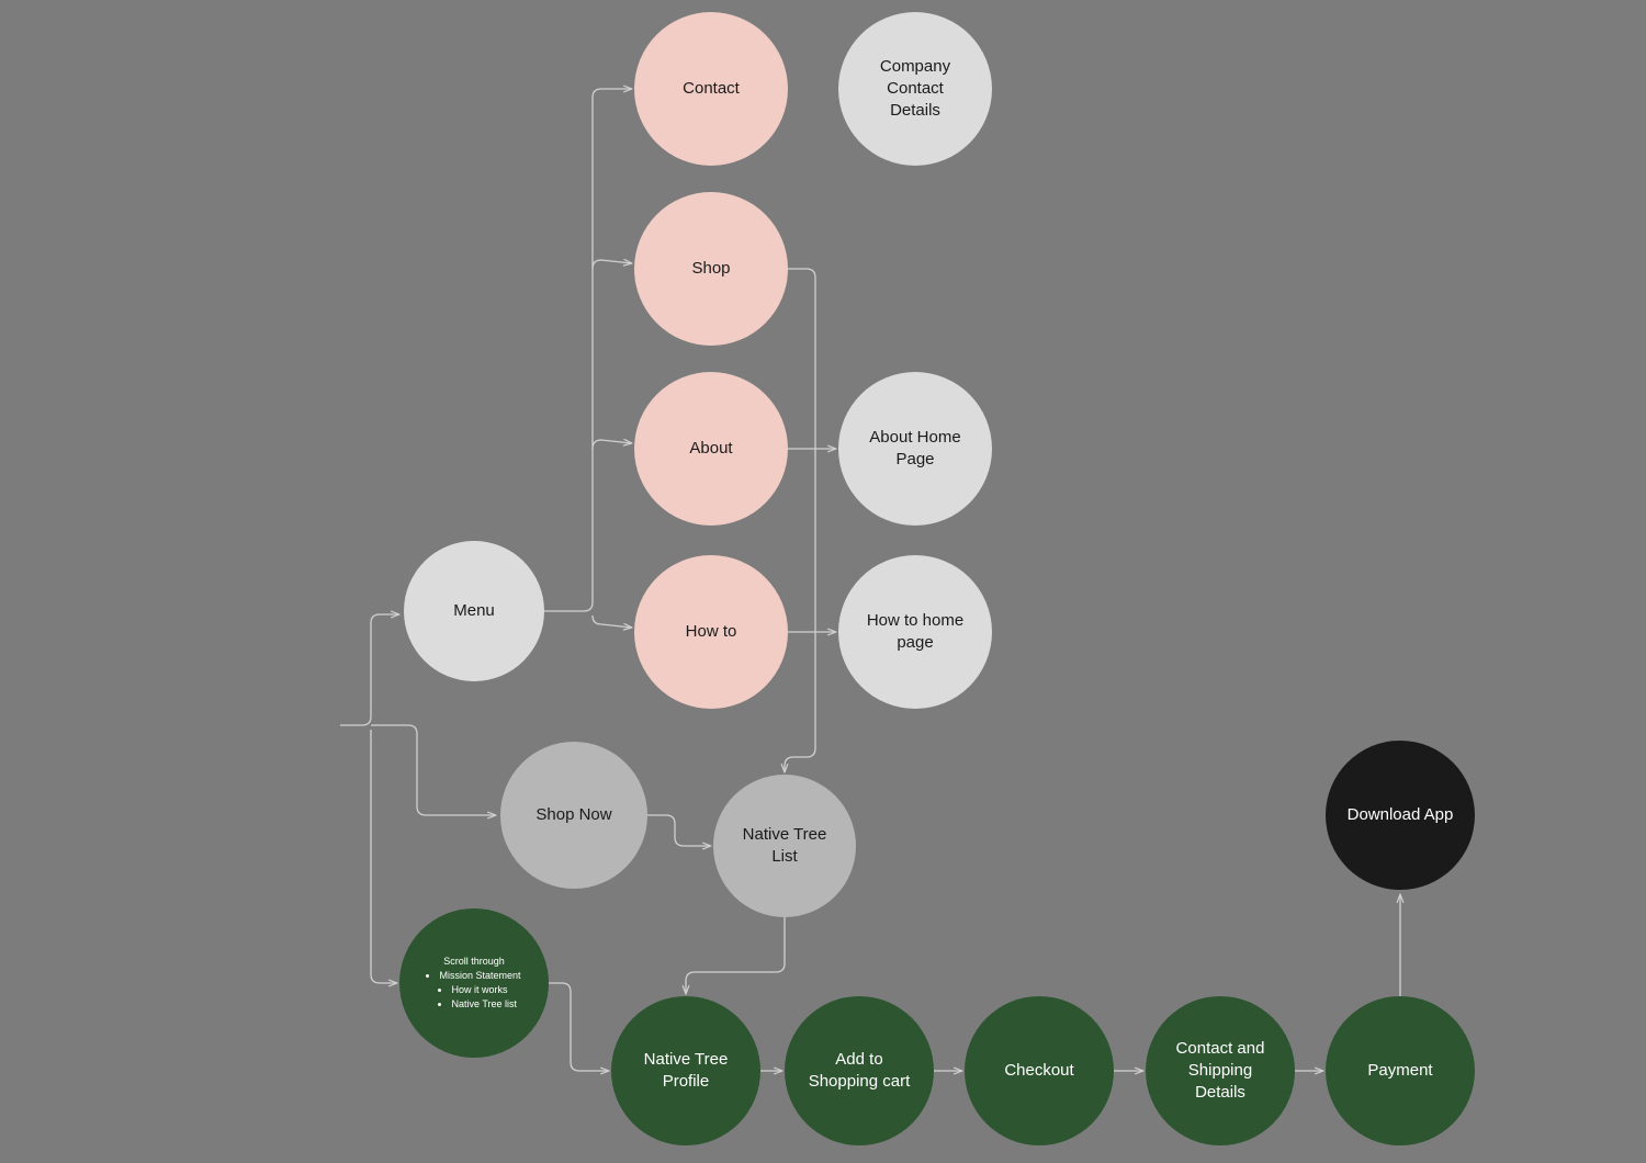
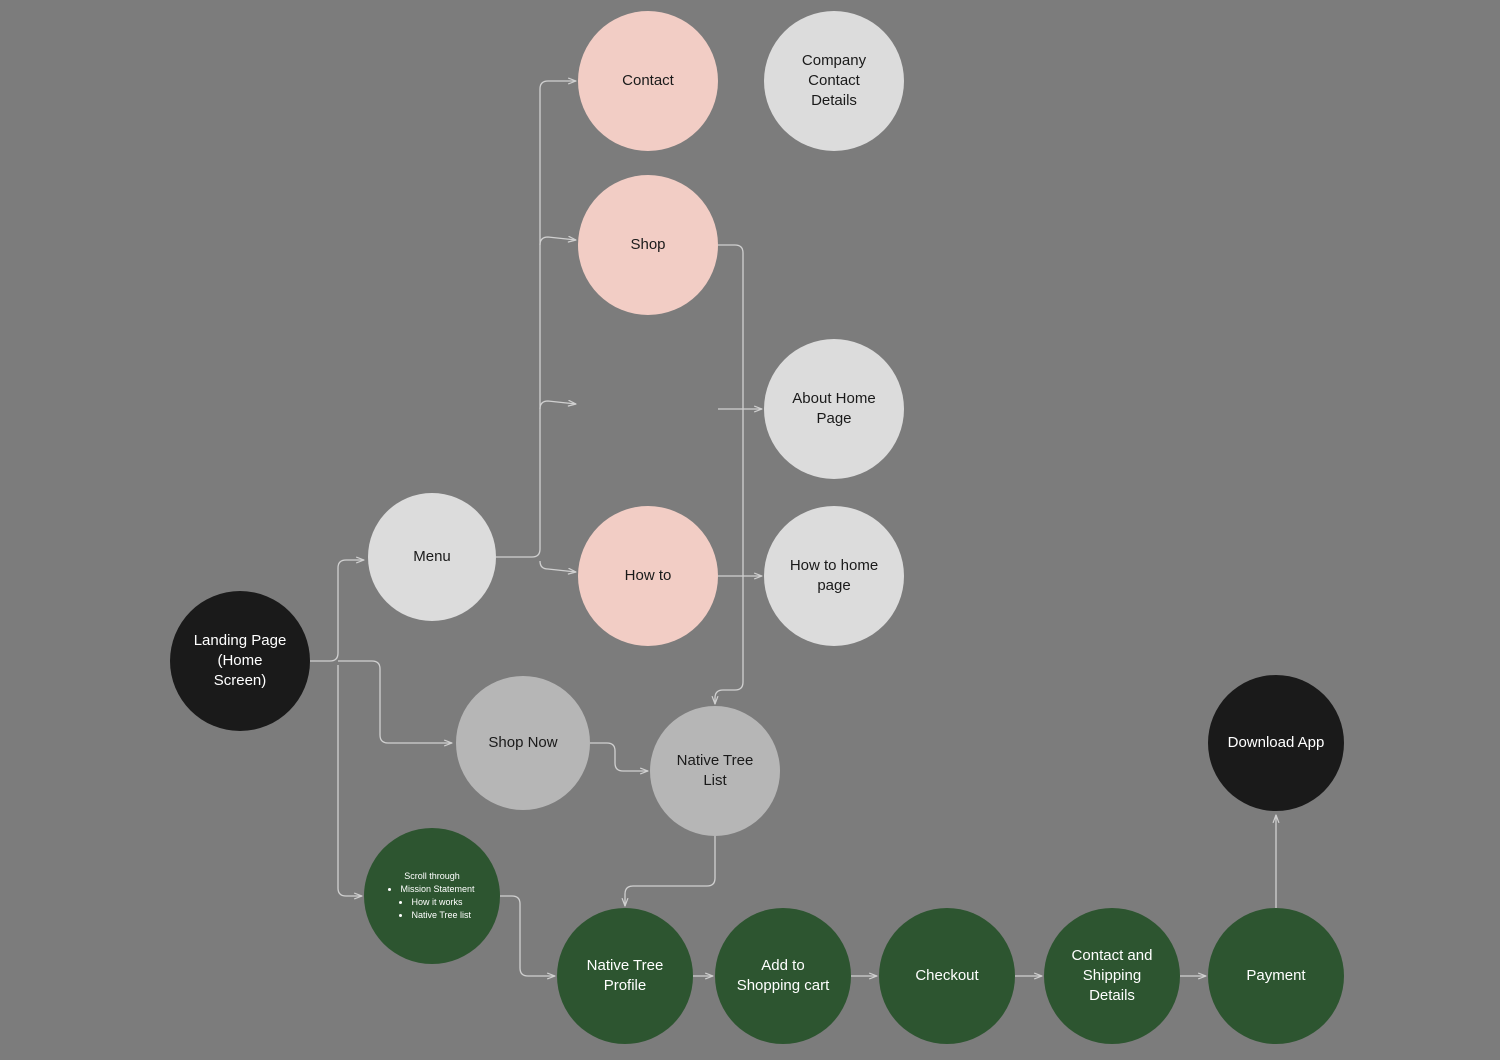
+ Landing Page
+ (Home
+ Screen)
  Menu
  Contact
  Company
  Contact
  Details
  Shop
- About
  About Home
  Page
  How to
  How to home
  page
  Shop Now
  Native Tree
  List
  Scroll through
  Mission Statement
  How it works
  Native Tree list
  Native Tree
  Profile
  Add to
  Shopping cart
  Checkout
  Contact and
  Shipping
  Details
  Payment
  Download App
